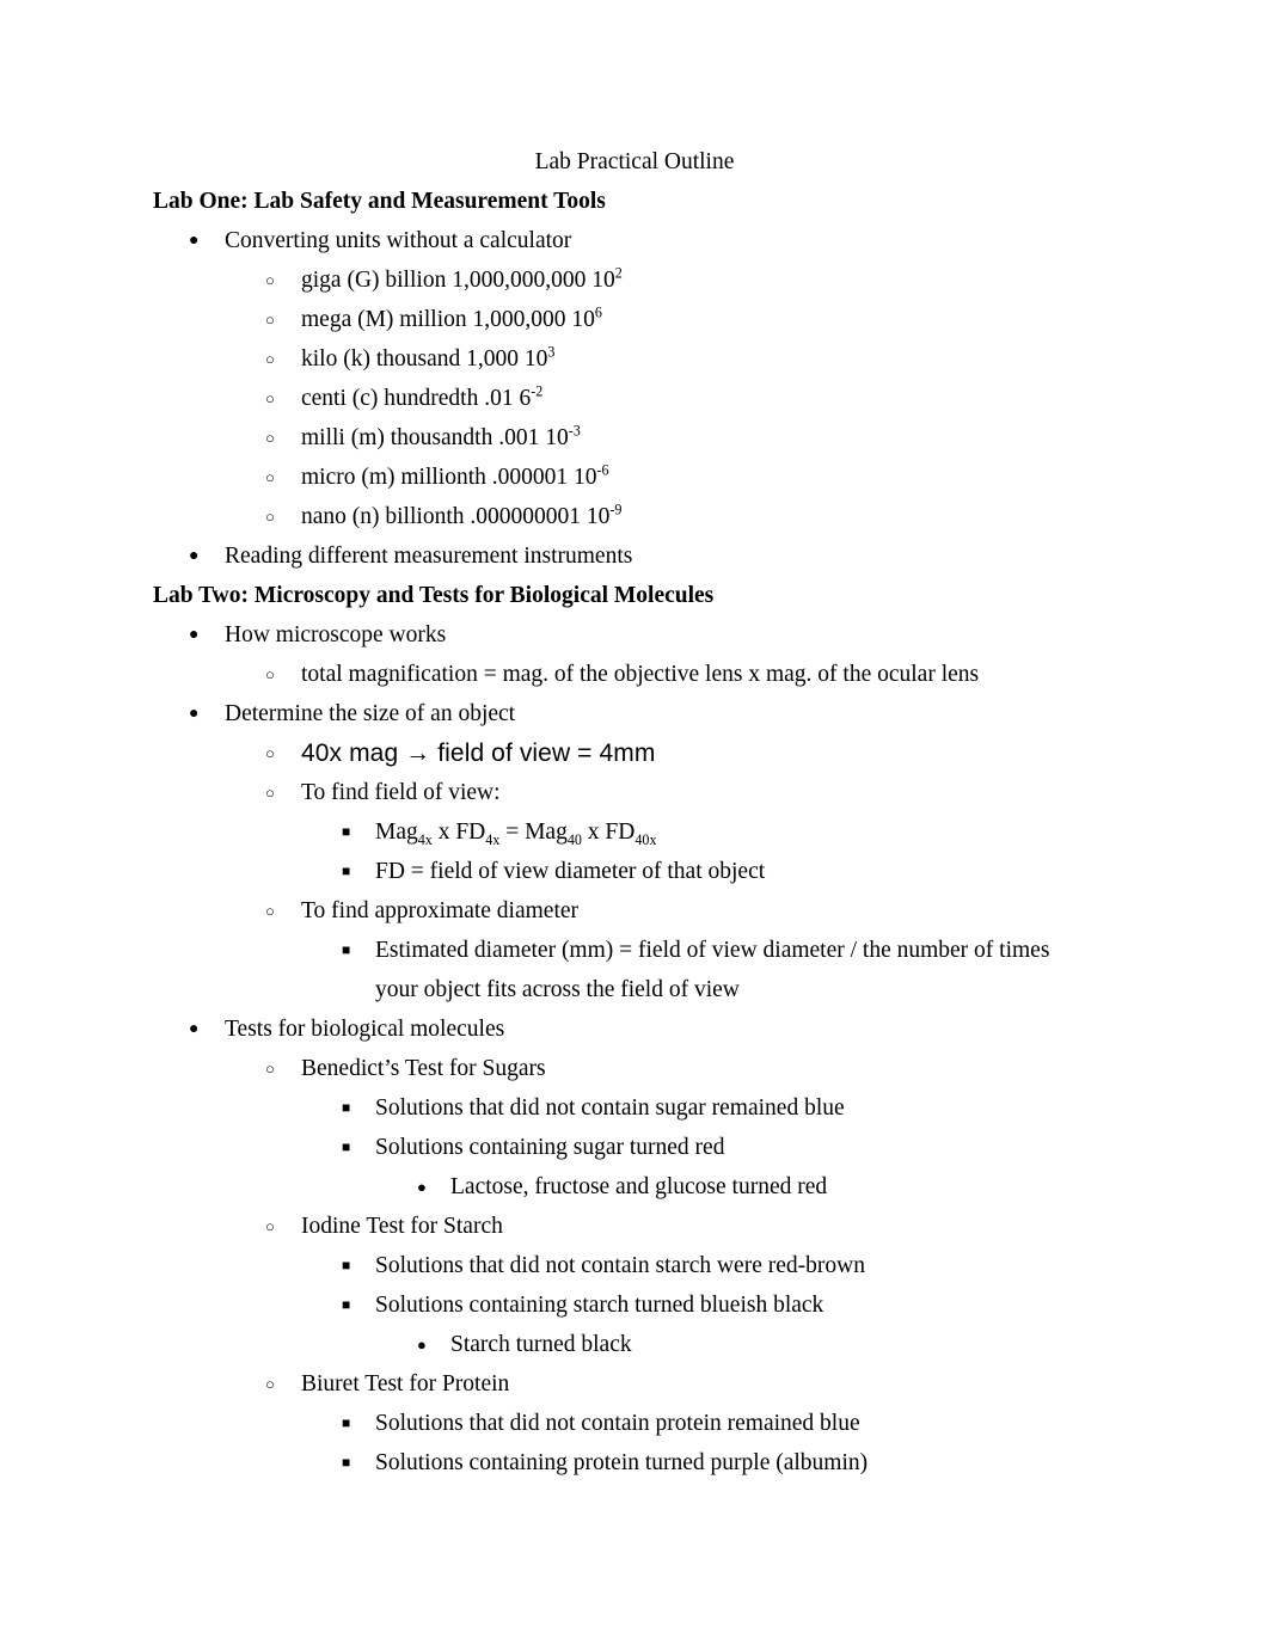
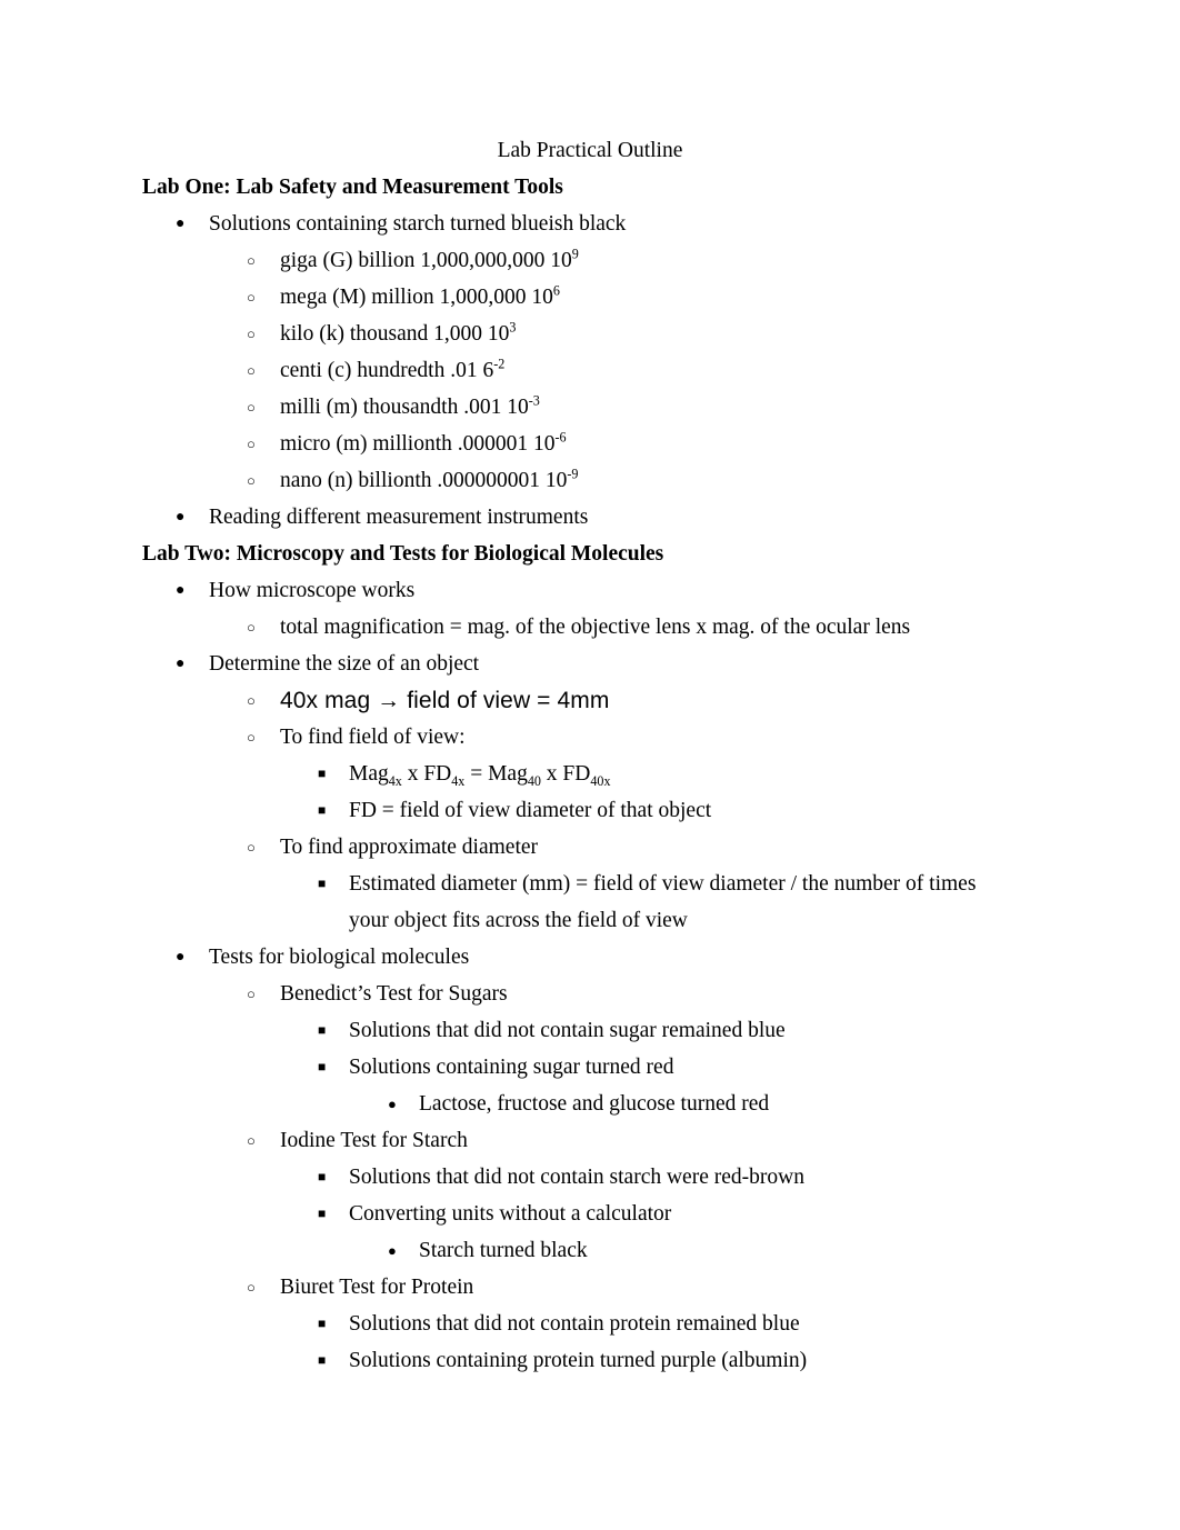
  Lab Practical Outline
  Lab One: Lab Safety and Measurement Tools
  ●
- Converting units without a calculator
+ Solutions containing starch turned blueish black
  ○
- giga (G) billion 1,000,000,000 102
+ giga (G) billion 1,000,000,000 109
  ○
  mega (M) million 1,000,000 106
  ○
  kilo (k) thousand 1,000 103
  ○
  centi (c) hundredth .01 6-2
  ○
  milli (m) thousandth .001 10-3
  ○
  micro (m) millionth .000001 10-6
  ○
  nano (n) billionth .000000001 10-9
  ●
  Reading different measurement instruments
  Lab Two: Microscopy and Tests for Biological Molecules
  ●
  How microscope works
  ○
  total magnification = mag. of the objective lens x mag. of the ocular lens
  ●
  Determine the size of an object
  ○
  40x mag → field of view = 4mm
  ○
  To find field of view:
  ■
  Mag4x x FD4x = Mag40 x FD40x
  ■
  FD = field of view diameter of that object
  ○
  To find approximate diameter
  ■
  Estimated diameter (mm) = field of view diameter / the number of times your object fits across the field of view
  ●
  Tests for biological molecules
  ○
  Benedict’s Test for Sugars
  ■
  Solutions that did not contain sugar remained blue
  ■
  Solutions containing sugar turned red
  ●
  Lactose, fructose and glucose turned red
  ○
  Iodine Test for Starch
  ■
  Solutions that did not contain starch were red-brown
  ■
- Solutions containing starch turned blueish black
+ Converting units without a calculator
  ●
  Starch turned black
  ○
  Biuret Test for Protein
  ■
  Solutions that did not contain protein remained blue
  ■
  Solutions containing protein turned purple (albumin)
